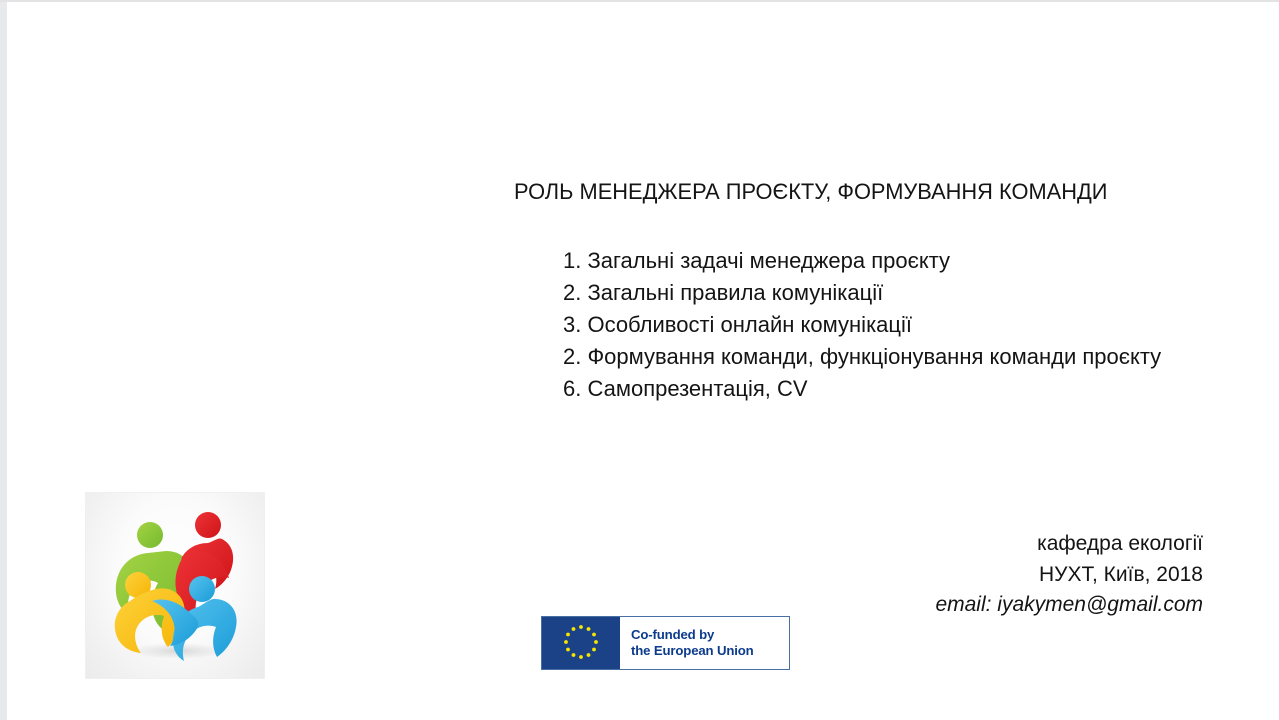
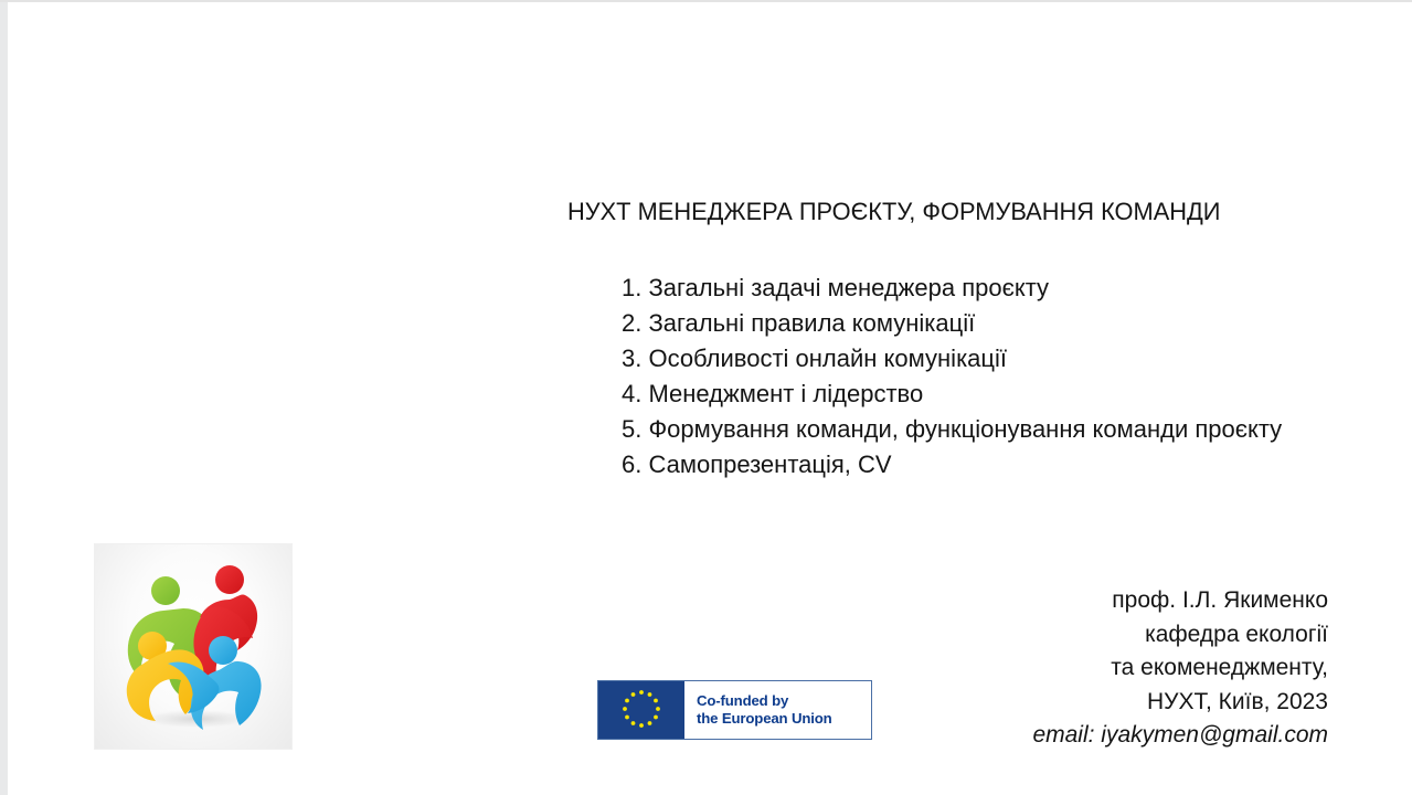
- РОЛЬ МЕНЕДЖЕРА ПРОЄКТУ, ФОРМУВАННЯ КОМАНДИ
+ НУХТ МЕНЕДЖЕРА ПРОЄКТУ, ФОРМУВАННЯ КОМАНДИ
  1. Загальні задачі менеджера проєкту
  2. Загальні правила комунікації
  3. Особливості онлайн комунікації
+ 4. Менеджмент і лідерство
- 2. Формування команди, функціонування команди проєкту
+ 5. Формування команди, функціонування команди проєкту
  6. Самопрезентація, CV
+ проф. І.Л. Якименко
  кафедра екології
+ та екоменеджменту,
- НУХТ, Київ, 2018
+ НУХТ, Київ, 2023
  email: iyakymen@gmail.com
  Co-funded by
  the European Union
